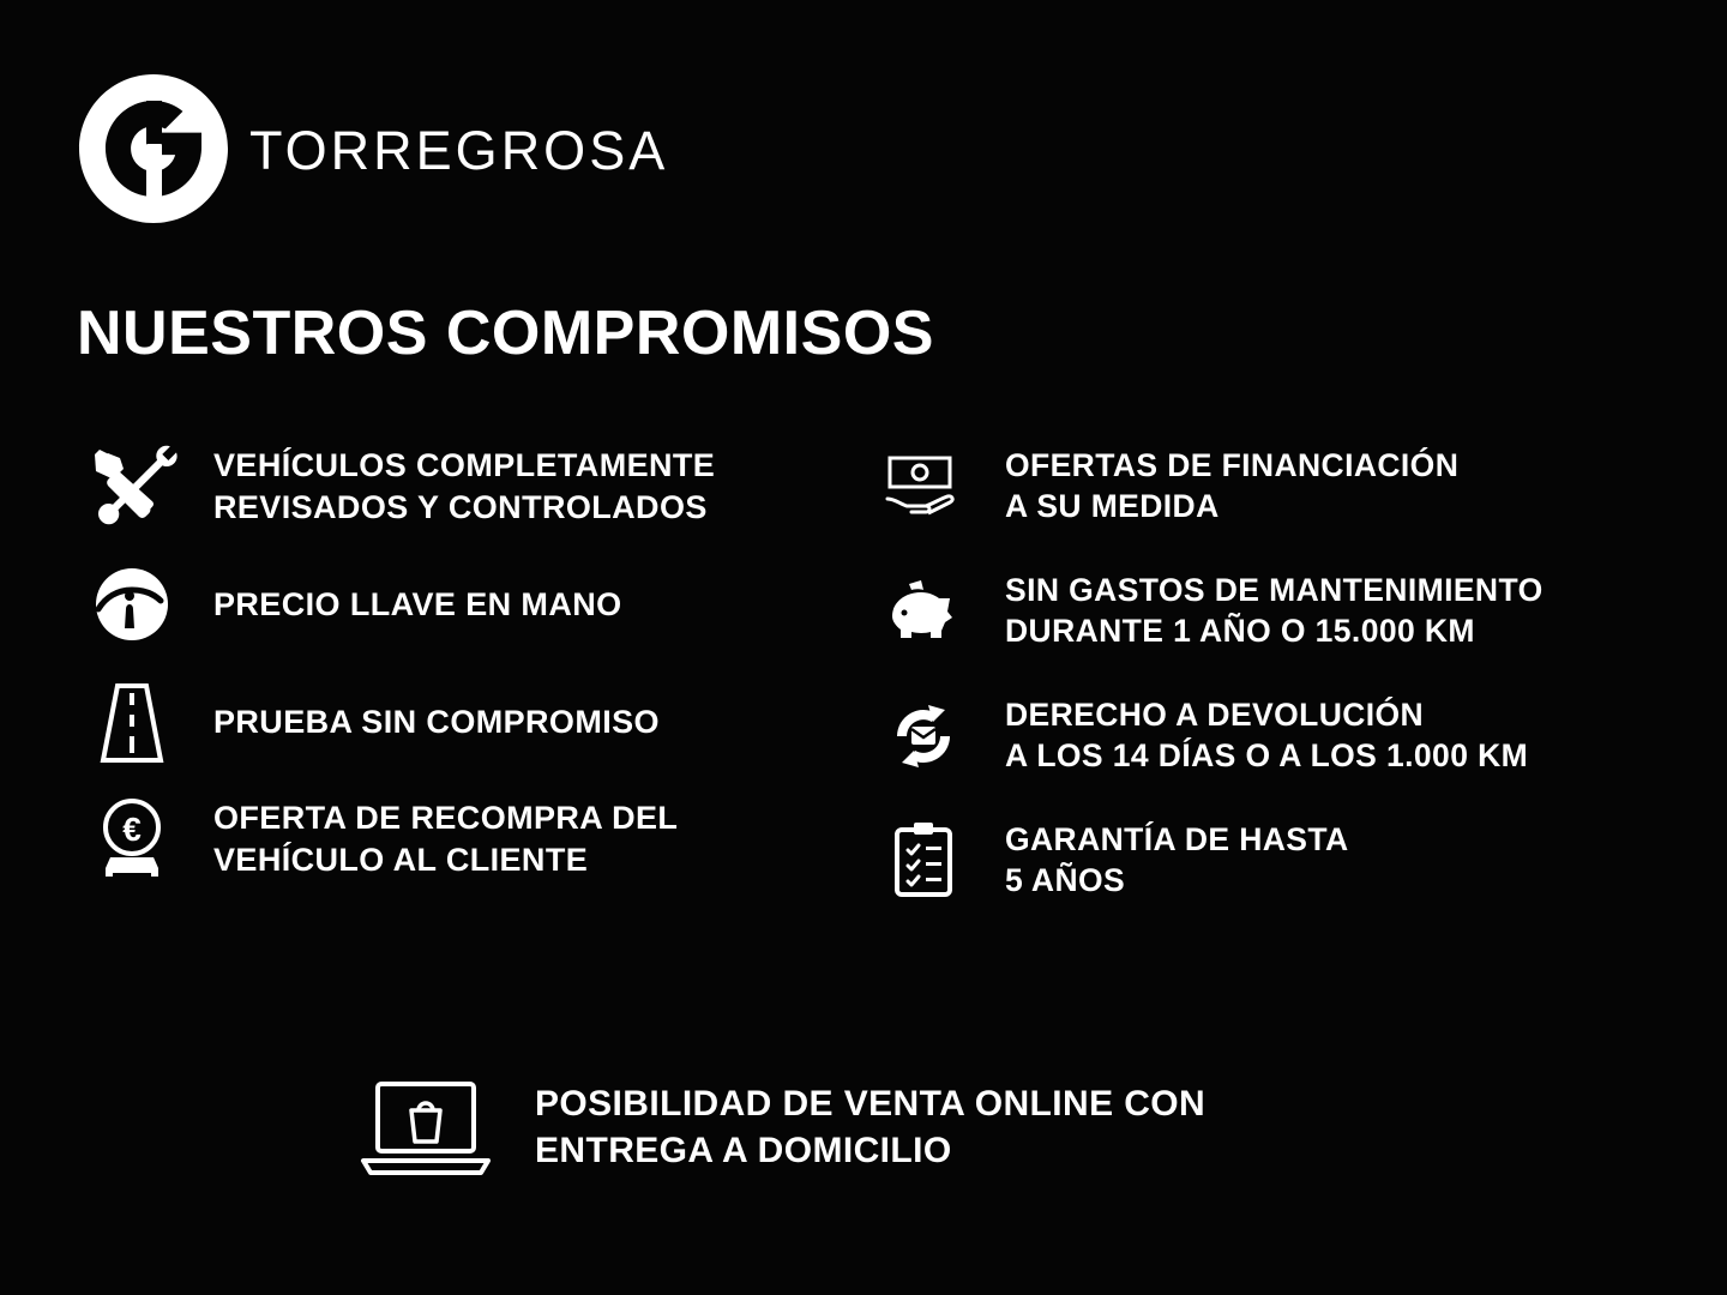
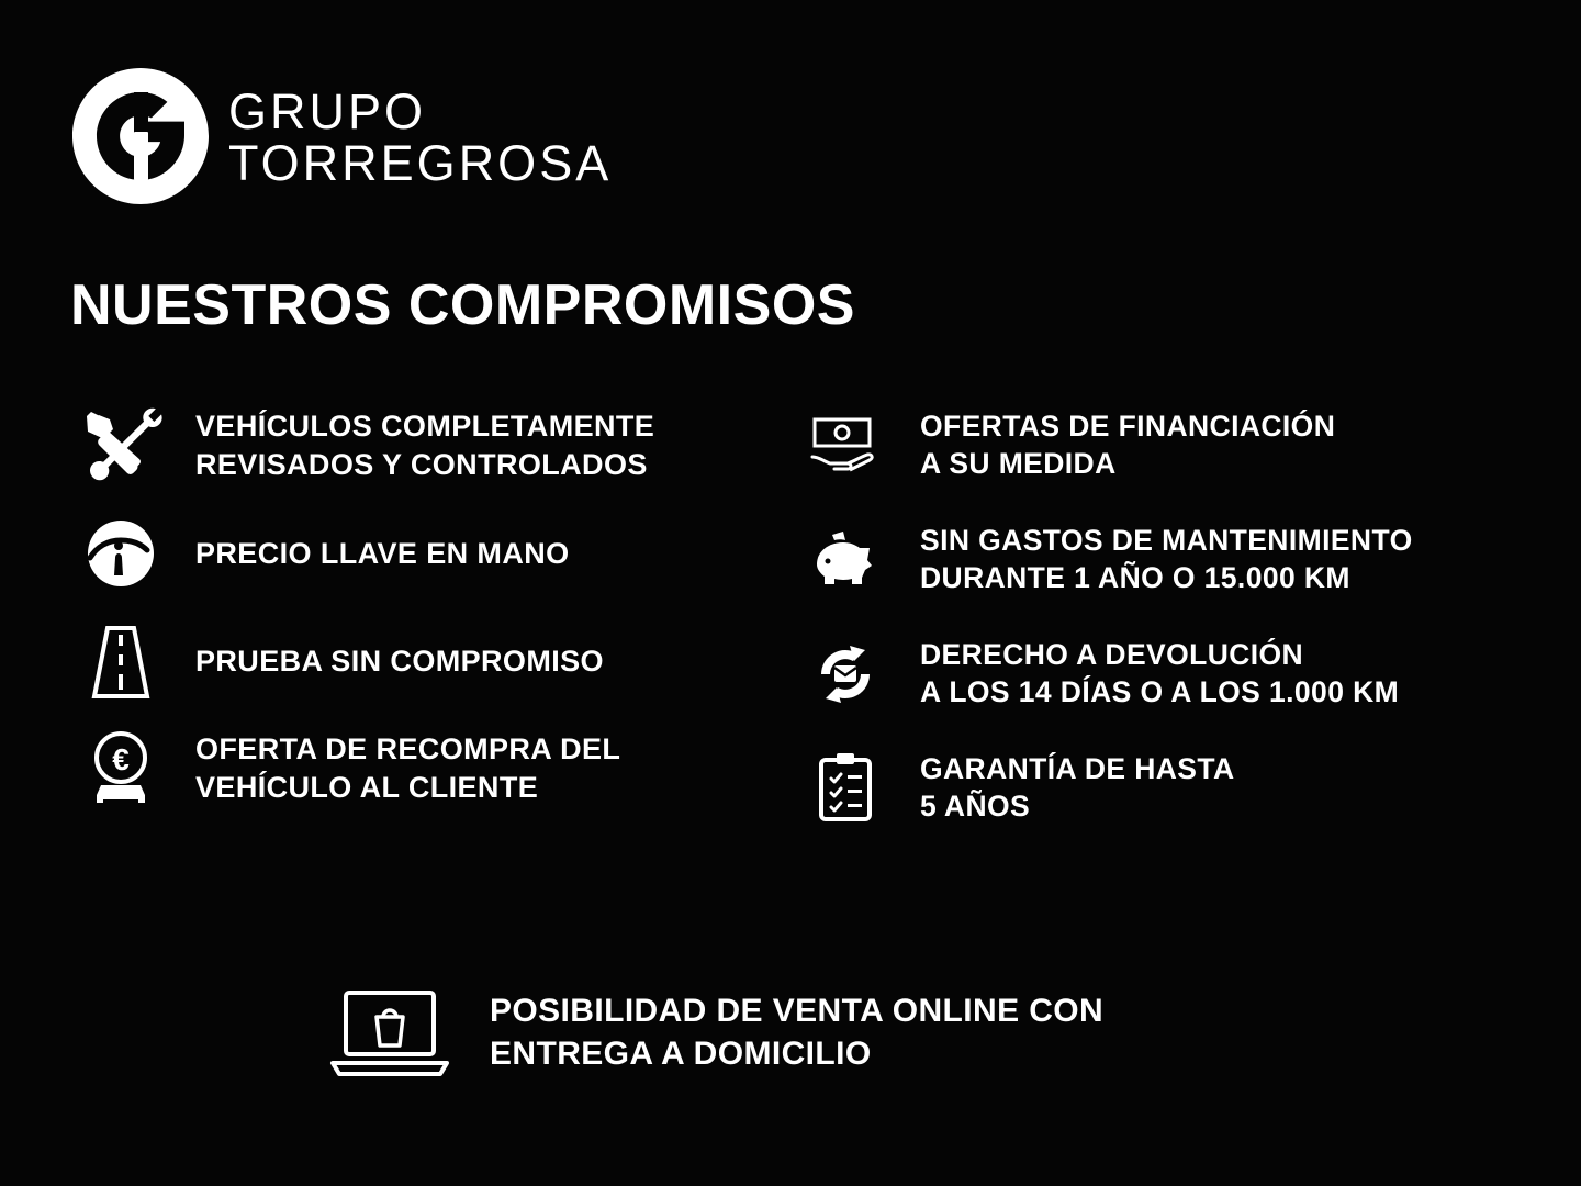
+ GRUPO
  TORREGROSA
  NUESTROS COMPROMISOS
  VEHÍCULOS COMPLETAMENTE
  REVISADOS Y CONTROLADOS
  PRECIO LLAVE EN MANO
  PRUEBA SIN COMPROMISO
  €
  OFERTA DE RECOMPRA DEL
  VEHÍCULO AL CLIENTE
  OFERTAS DE FINANCIACIÓN
  A SU MEDIDA
  SIN GASTOS DE MANTENIMIENTO
  DURANTE 1 AÑO O 15.000 KM
  DERECHO A DEVOLUCIÓN
  A LOS 14 DÍAS O A LOS 1.000 KM
  GARANTÍA DE HASTA
  5 AÑOS
  POSIBILIDAD DE VENTA ONLINE CON
  ENTREGA A DOMICILIO
